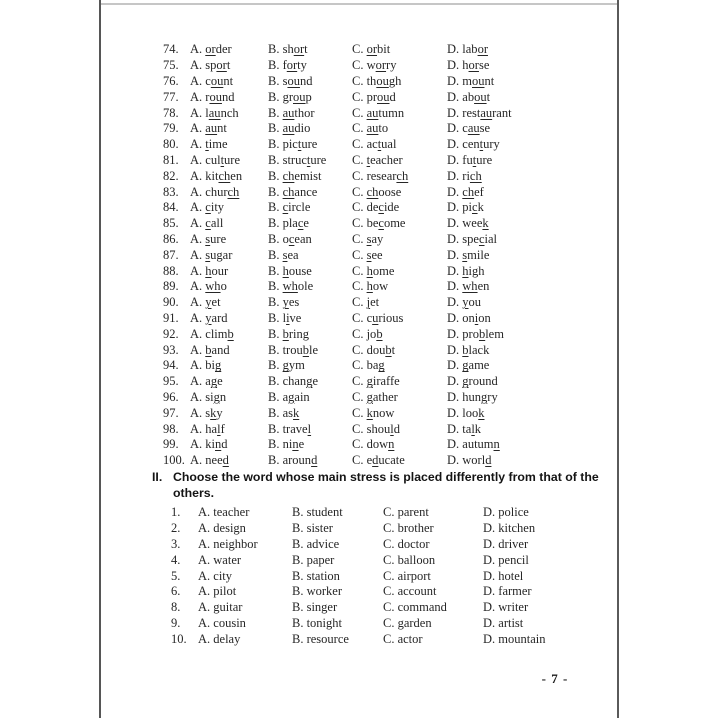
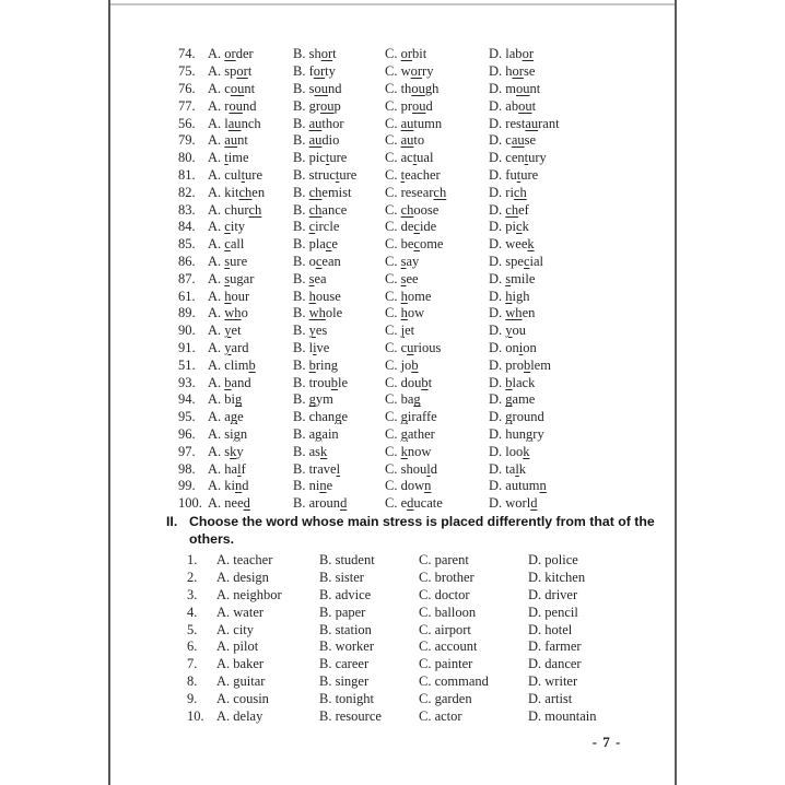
  74.
  A. order
  B. short
  C. orbit
  D. labor
  75.
  A. sport
  B. forty
  C. worry
  D. horse
  76.
  A. count
  B. sound
  C. though
  D. mount
  77.
  A. round
  B. group
  C. proud
  D. about
- 78.
+ 56.
  A. launch
  B. author
  C. autumn
  D. restaurant
  79.
  A. aunt
  B. audio
  C. auto
  D. cause
  80.
  A. time
  B. picture
  C. actual
  D. century
  81.
  A. culture
  B. structure
  C. teacher
  D. future
  82.
  A. kitchen
  B. chemist
  C. research
  D. rich
  83.
  A. church
  B. chance
  C. choose
  D. chef
  84.
  A. city
  B. circle
  C. decide
  D. pick
  85.
  A. call
  B. place
  C. become
  D. week
  86.
  A. sure
  B. ocean
  C. say
  D. special
  87.
  A. sugar
  B. sea
  C. see
  D. smile
- 88.
+ 61.
  A. hour
  B. house
  C. home
  D. high
  89.
  A. who
  B. whole
  C. how
  D. when
  90.
  A. yet
  B. yes
  C. jet
  D. you
  91.
  A. yard
  B. live
  C. curious
  D. onion
- 92.
+ 51.
  A. climb
  B. bring
  C. job
  D. problem
  93.
  A. band
  B. trouble
  C. doubt
  D. black
  94.
  A. big
  B. gym
  C. bag
  D. game
  95.
  A. age
  B. change
  C. giraffe
  D. ground
  96.
  A. sign
  B. again
  C. gather
  D. hungry
  97.
  A. sky
  B. ask
  C. know
  D. look
  98.
  A. half
  B. travel
  C. should
  D. talk
  99.
  A. kind
  B. nine
  C. down
  D. autumn
  100.
  A. need
  B. around
  C. educate
  D. world
  II.
  Choose the word whose main stress is placed differently from that of the others.
  1.
  A. teacher
  B. student
  C. parent
  D. police
  2.
  A. design
  B. sister
  C. brother
  D. kitchen
  3.
  A. neighbor
  B. advice
  C. doctor
  D. driver
  4.
  A. water
  B. paper
  C. balloon
  D. pencil
  5.
  A. city
  B. station
  C. airport
  D. hotel
  6.
  A. pilot
  B. worker
  C. account
  D. farmer
+ 7.
+ A. baker
+ B. career
+ C. painter
+ D. dancer
  8.
  A. guitar
  B. singer
  C. command
  D. writer
  9.
  A. cousin
  B. tonight
  C. garden
  D. artist
  10.
  A. delay
  B. resource
  C. actor
  D. mountain
  - 7 -
